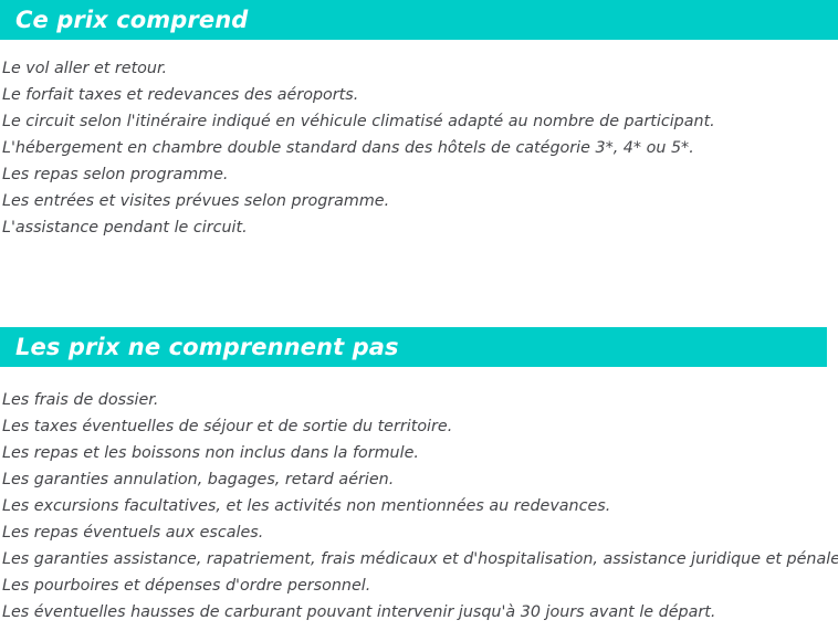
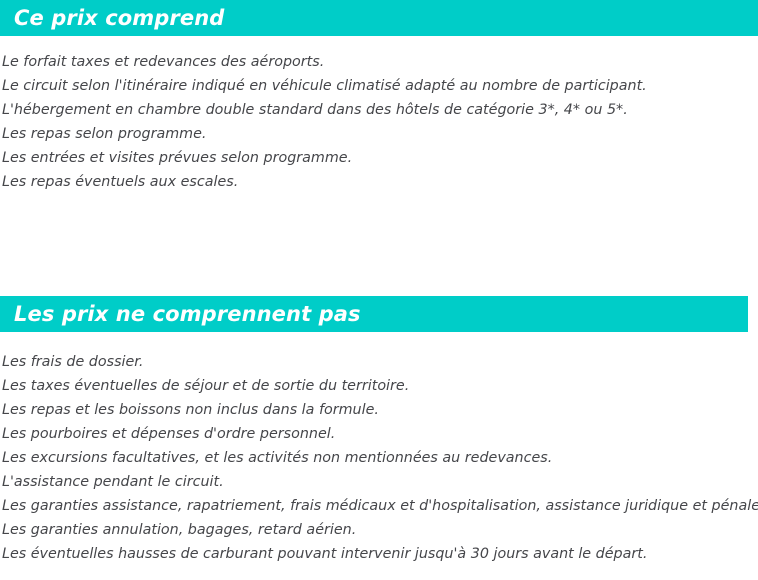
  Ce prix comprend
- Le vol aller et retour.
  Le forfait taxes et redevances des aéroports.
  Le circuit selon l'itinéraire indiqué en véhicule climatisé adapté au nombre de participant.
  L'hébergement en chambre double standard dans des hôtels de catégorie 3*, 4* ou 5*.
  Les repas selon programme.
  Les entrées et visites prévues selon programme.
- L'assistance pendant le circuit.
+ Les repas éventuels aux escales.
  Les prix ne comprennent pas
  Les frais de dossier.
  Les taxes éventuelles de séjour et de sortie du territoire.
  Les repas et les boissons non inclus dans la formule.
- Les garanties annulation, bagages, retard aérien.
+ Les pourboires et dépenses d'ordre personnel.
  Les excursions facultatives, et les activités non mentionnées au redevances.
- Les repas éventuels aux escales.
+ L'assistance pendant le circuit.
  Les garanties assistance, rapatriement, frais médicaux et d'hospitalisation, assistance juridique et pénale
- Les pourboires et dépenses d'ordre personnel.
+ Les garanties annulation, bagages, retard aérien.
  Les éventuelles hausses de carburant pouvant intervenir jusqu'à 30 jours avant le départ.
